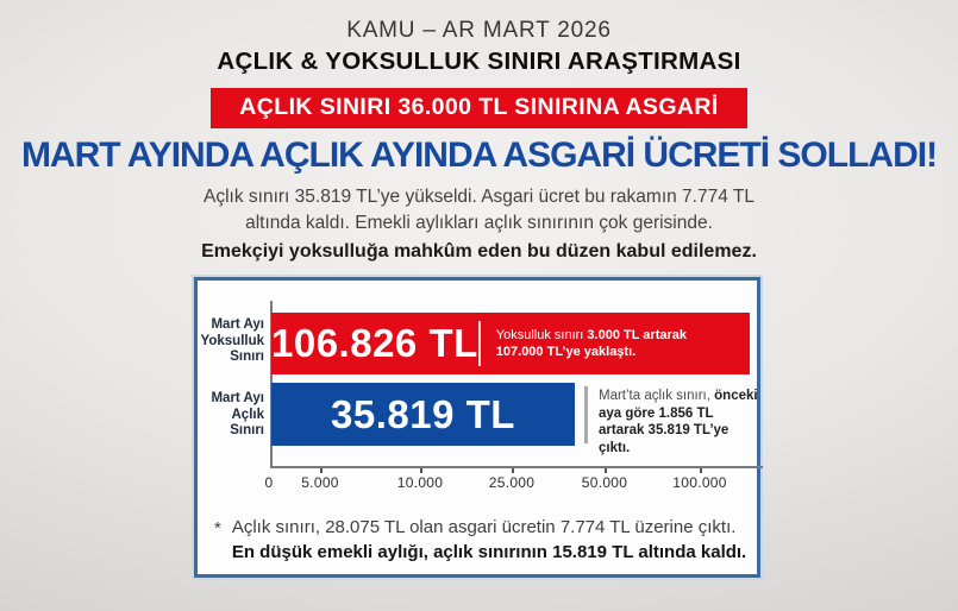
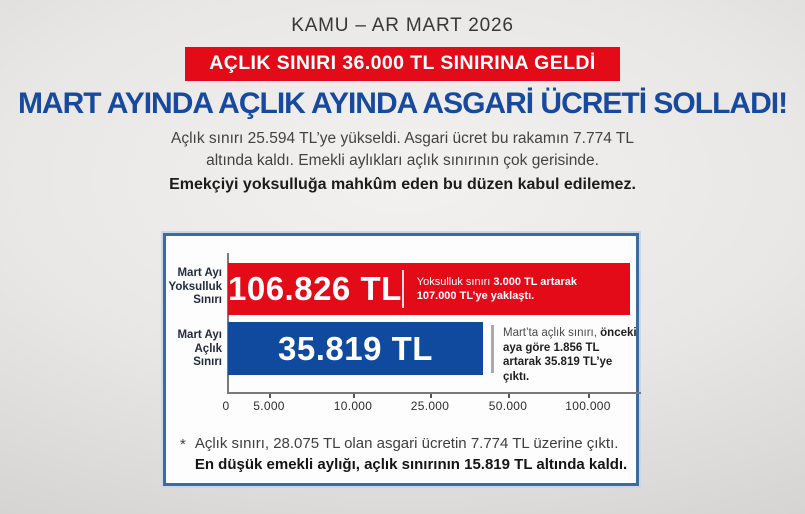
  KAMU – AR MART 2026
- AÇLIK & YOKSULLUK SINIRI ARAŞTIRMASI
- AÇLIK SINIRI 36.000 TL SINIRINA ASGARİ
+ AÇLIK SINIRI 36.000 TL SINIRINA GELDİ
  MART AYINDA AÇLIK AYINDA ASGARİ ÜCRETİ SOLLADI!
- Açlık sınırı 35.819 TL’ye yükseldi. Asgari ücret bu rakamın 7.774 TL
+ Açlık sınırı 25.594 TL’ye yükseldi. Asgari ücret bu rakamın 7.774 TL
  altında kaldı. Emekli aylıkları açlık sınırının çok gerisinde.
  Emekçiyi yoksulluğa mahkûm eden bu düzen kabul edilemez.
  Mart Ayı
  Yoksulluk
  Sınırı
  Mart Ayı
  Açlık
  Sınırı
  106.826 TL
  Yoksulluk sınırı 3.000 TL artarak 107.000 TL’ye yaklaştı.
  35.819 TL
  Mart’ta açlık sınırı, önceki aya göre 1.856 TL artarak 35.819 TL’ye çıktı.
  0
  5.000
  10.000
  25.000
  50.000
  100.000
  *
  Açlık sınırı, 28.075 TL olan asgari ücretin 7.774 TL üzerine çıktı. En düşük emekli aylığı, açlık sınırının 15.819 TL altında kaldı.
